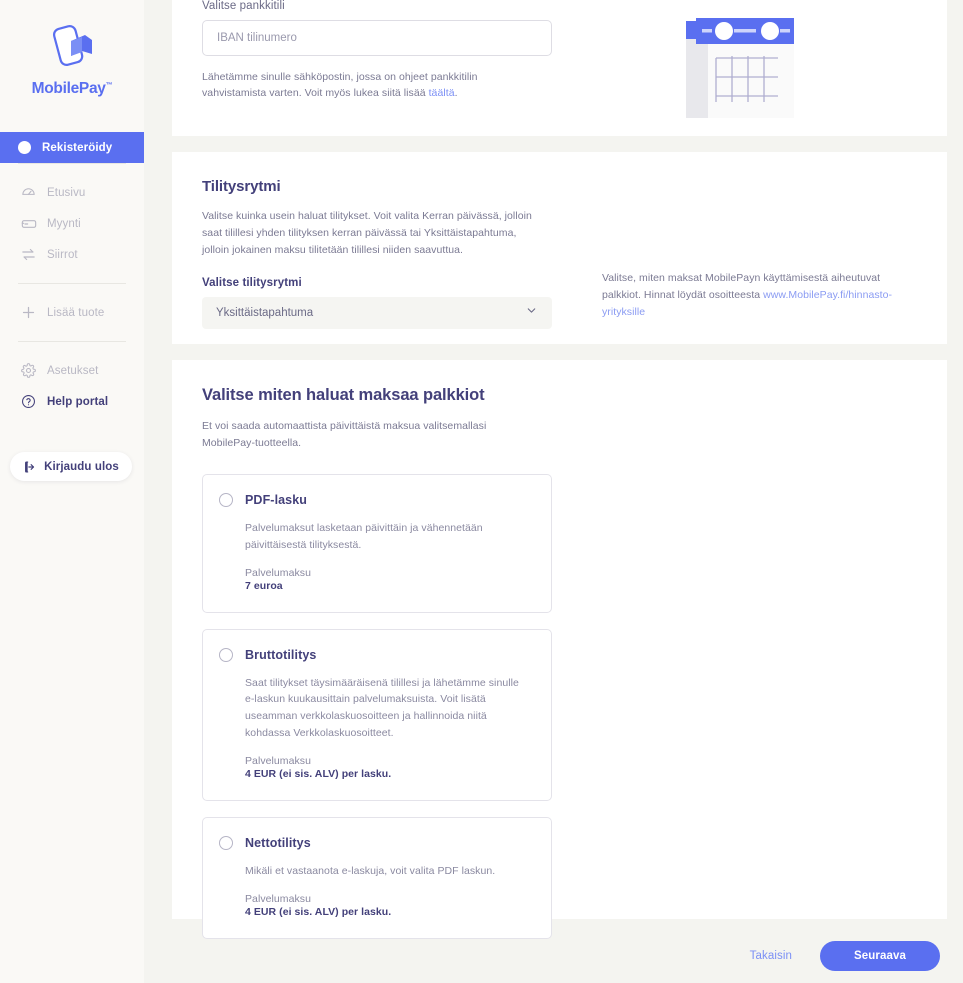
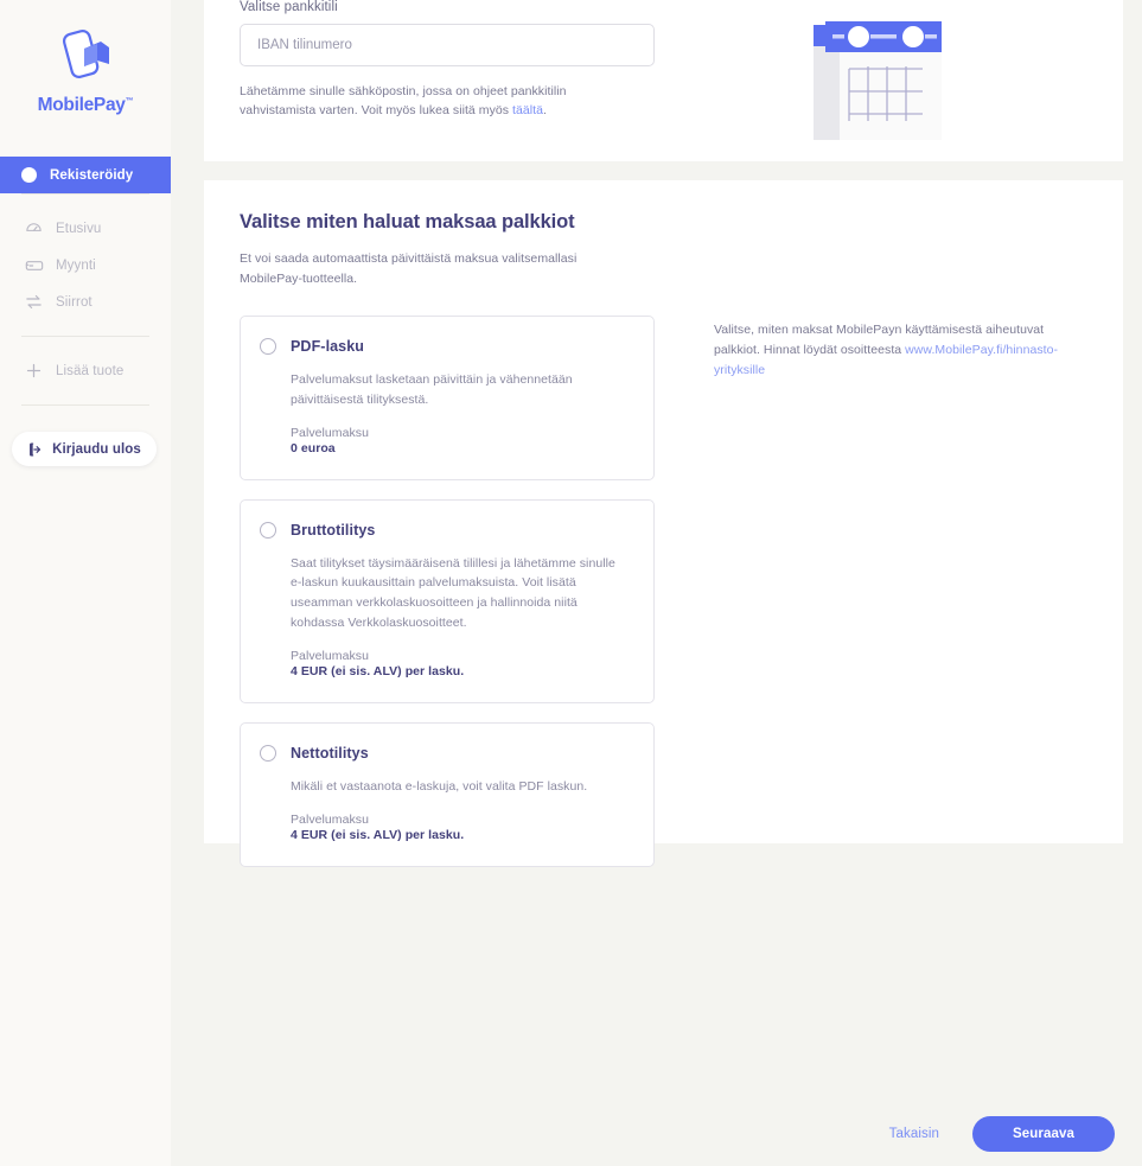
  MobilePay
  Rekisteröidy
  Etusivu
  Myynti
  Siirrot
  Lisää tuote
- Asetukset
- Help portal
  Kirjaudu ulos
  Valitse pankkitili
  IBAN tilinumero
- Lähetämme sinulle sähköpostin, jossa on ohjeet pankkitilin vahvistamista varten. Voit myös lukea siitä lisää täältä.
+ Lähetämme sinulle sähköpostin, jossa on ohjeet pankkitilin vahvistamista varten. Voit myös lukea siitä myös täältä.
- Tilitysrytmi
- Valitse kuinka usein haluat tilitykset. Voit valita Kerran päivässä, jolloin saat tilillesi yhden tilityksen kerran päivässä tai Yksittäistapahtuma, jolloin jokainen maksu tilitetään tilillesi niiden saavuttua.
- Valitse tilitysrytmi
- Yksittäistapahtuma
  Valitse miten haluat maksaa palkkiot
  Et voi saada automaattista päivittäistä maksua valitsemallasi MobilePay-tuotteella.
  PDF-lasku
  Palvelumaksut lasketaan päivittäin ja vähennetään päivittäisestä tilityksestä.
  Palvelumaksu
- 7 euroa
+ 0 euroa
  Bruttotilitys
  Saat tilitykset täysimääräisenä tilillesi ja lähetämme sinulle e-laskun kuukausittain palvelumaksuista. Voit lisätä useamman verkkolaskuosoitteen ja hallinnoida niitä kohdassa Verkkolaskuosoitteet.
  Palvelumaksu
  4 EUR (ei sis. ALV) per lasku.
  Nettotilitys
  Mikäli et vastaanota e-laskuja, voit valita PDF laskun.
  Palvelumaksu
  4 EUR (ei sis. ALV) per lasku.
  Valitse, miten maksat MobilePayn käyttämisestä aiheutuvat palkkiot. Hinnat löydät osoitteesta www.MobilePay.fi/hinnasto-yrityksille
  Takaisin
  Seuraava
